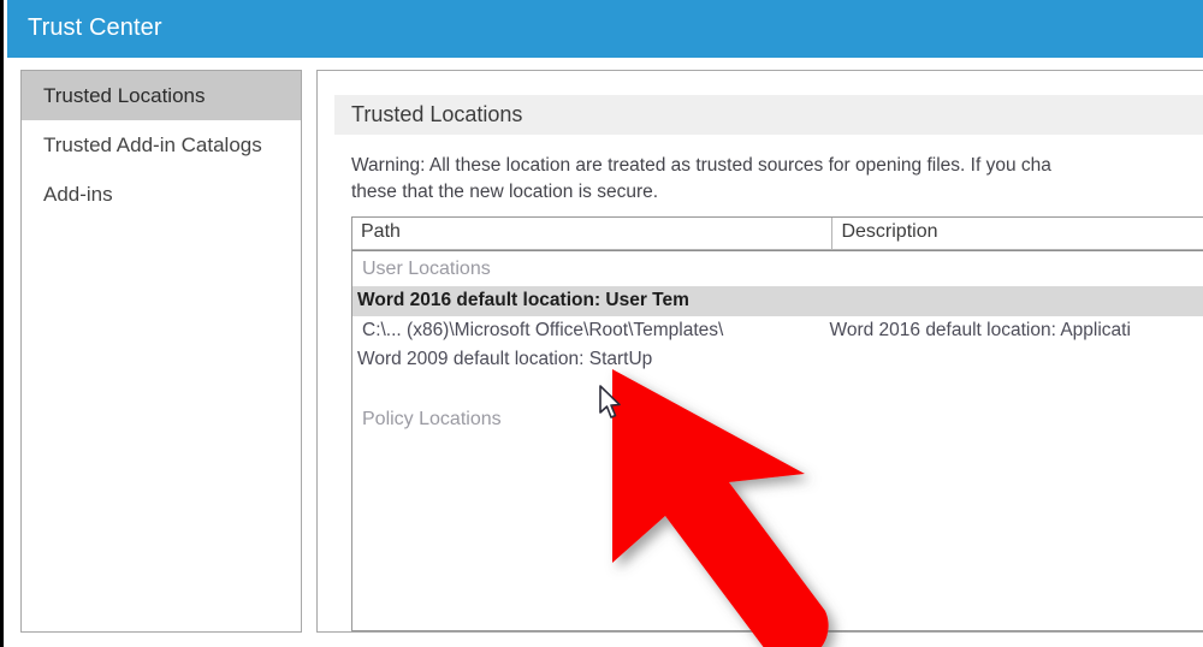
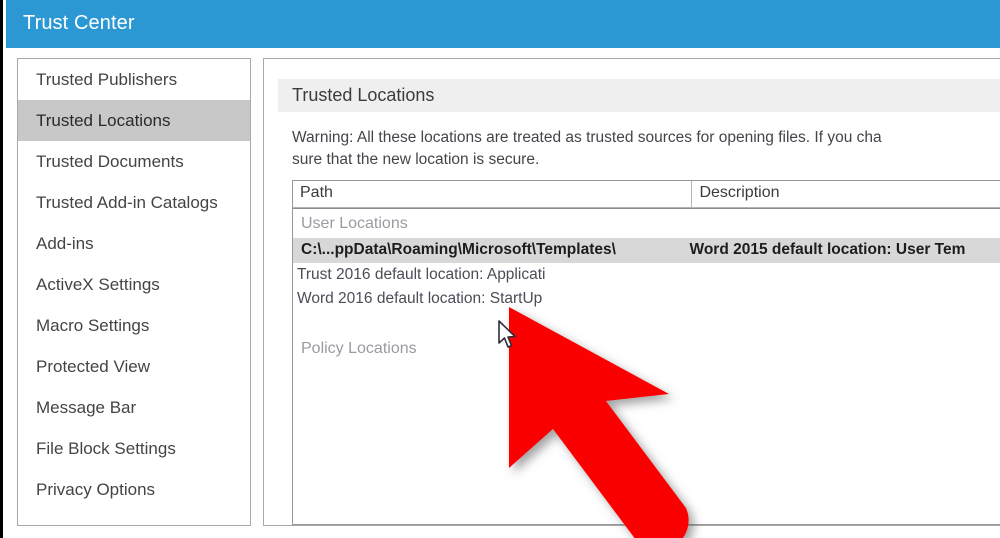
  Trust Center
+ Trusted Publishers
  Trusted Locations
+ Trusted Documents
  Trusted Add-in Catalogs
  Add-ins
+ ActiveX Settings
+ Macro Settings
+ Protected View
+ Message Bar
+ File Block Settings
+ Privacy Options
  Trusted Locations
- Warning: All these location are treated as trusted sources for opening files. If you cha
+ Warning: All these locations are treated as trusted sources for opening files. If you cha
- these that the new location is secure.
+ sure that the new location is secure.
  Path
  Description
  User Locations
+ C:\...ppData\Roaming\Microsoft\Templates\
- Word 2016 default location: User Tem
+ Word 2015 default location: User Tem
- C:\... (x86)\Microsoft Office\Root\Templates\
- Word 2016 default location: Applicati
+ Trust 2016 default location: Applicati
- Word 2009 default location: StartUp
+ Word 2016 default location: StartUp
  Policy Locations
